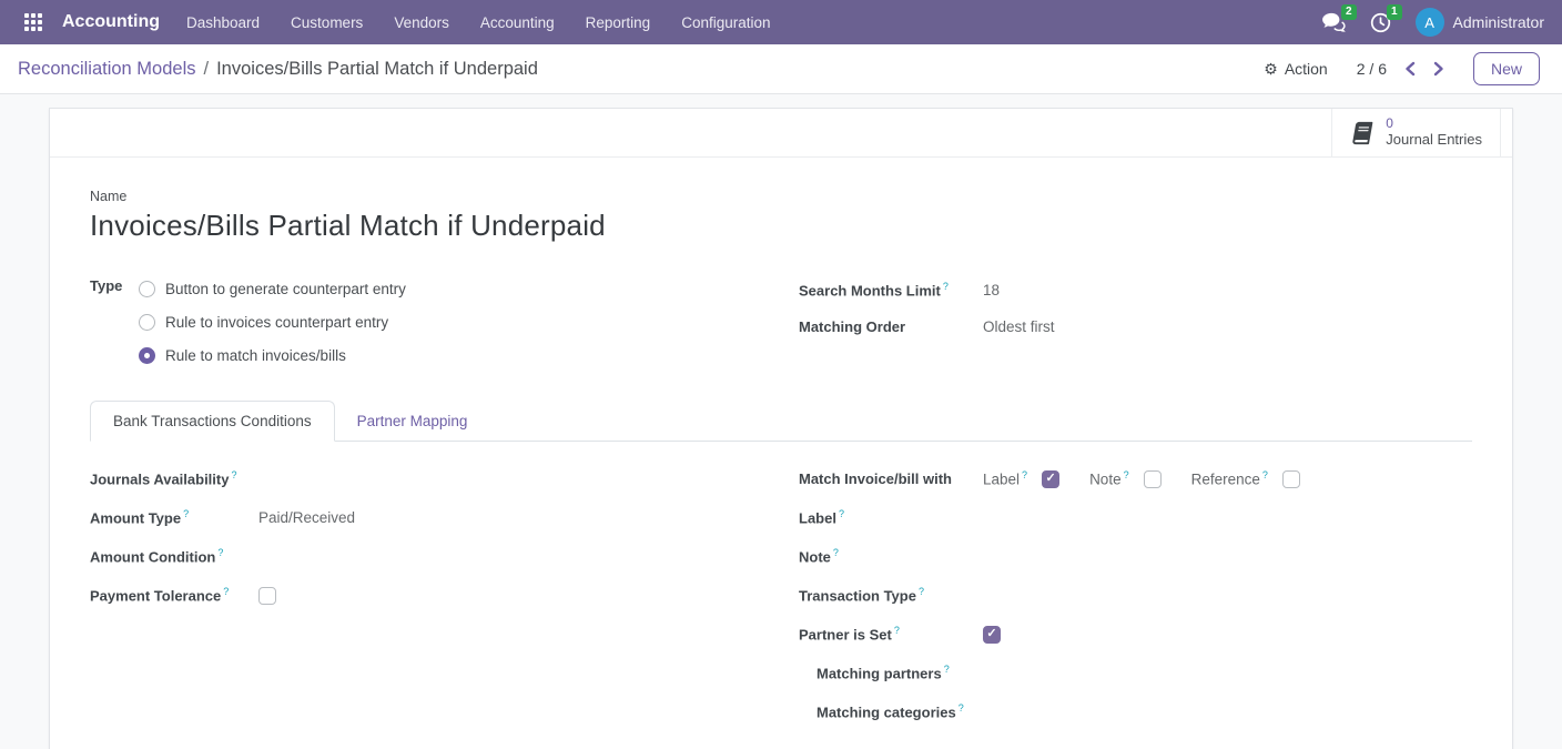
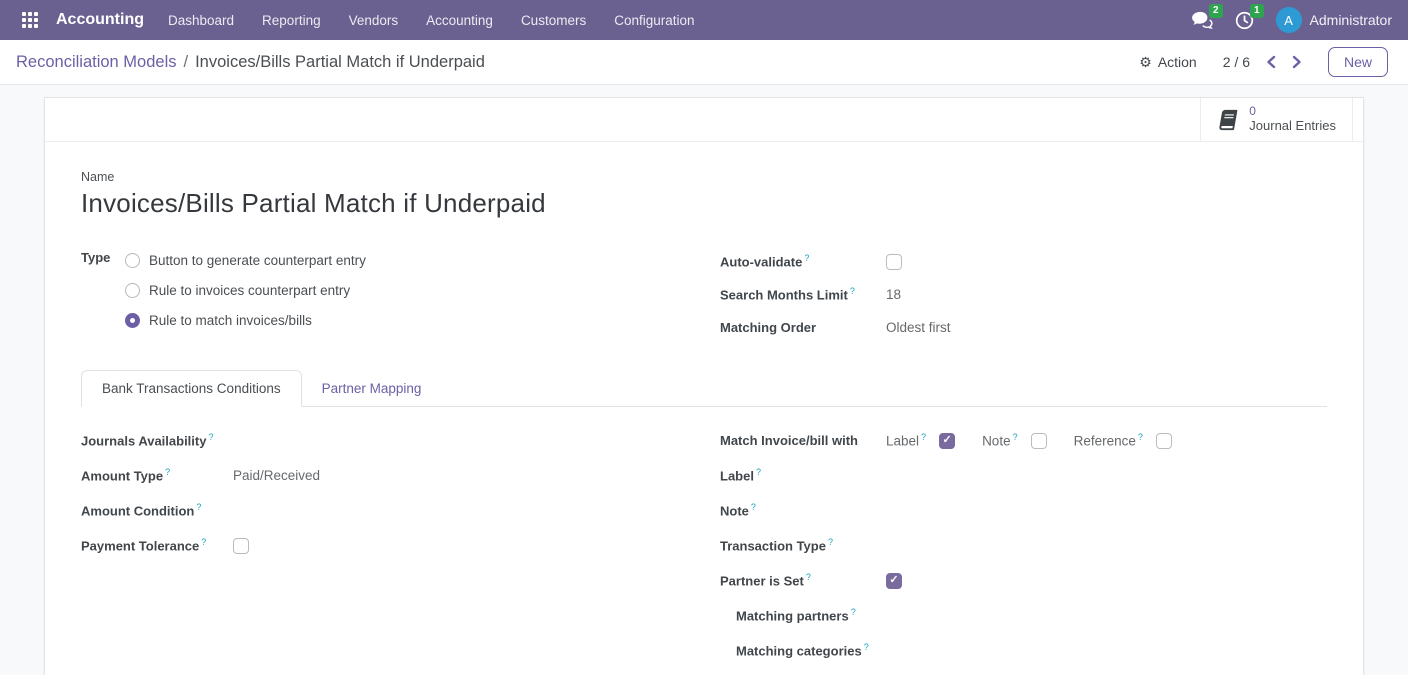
  Accounting
  Dashboard
- Customers
+ Reporting
  Vendors
  Accounting
- Reporting
+ Customers
  Configuration
  2
  1
  A
  Administrator
  Reconciliation Models
  /
  Invoices/Bills Partial Match if Underpaid
  ⚙
  Action
  2 / 6
  New
  0
  Journal Entries
  Name
  Invoices/Bills Partial Match if Underpaid
  Type
  Button to generate counterpart entry
  Rule to invoices counterpart entry
  Rule to match invoices/bills
+ Auto-validate ?
  Search Months Limit ?
  18
  Matching Order
  Oldest first
  Bank Transactions Conditions
  Partner Mapping
  Journals Availability ?
  Amount Type ?
  Paid/Received
  Amount Condition ?
  Payment Tolerance ?
  Match Invoice/bill with
  Label ?
  Note ?
  Reference ?
  Label ?
  Note ?
  Transaction Type ?
  Partner is Set ?
  Matching partners ?
  Matching categories ?
